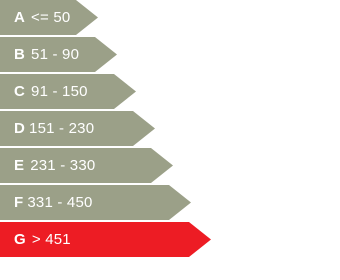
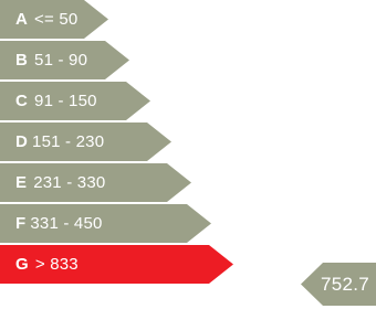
  A
  <= 50
  B
  51 - 90
  C
  91 - 150
  D
  151 - 230
  E
  231 - 330
  F
  331 - 450
  G
- > 451
+ > 833
+ 752.7
